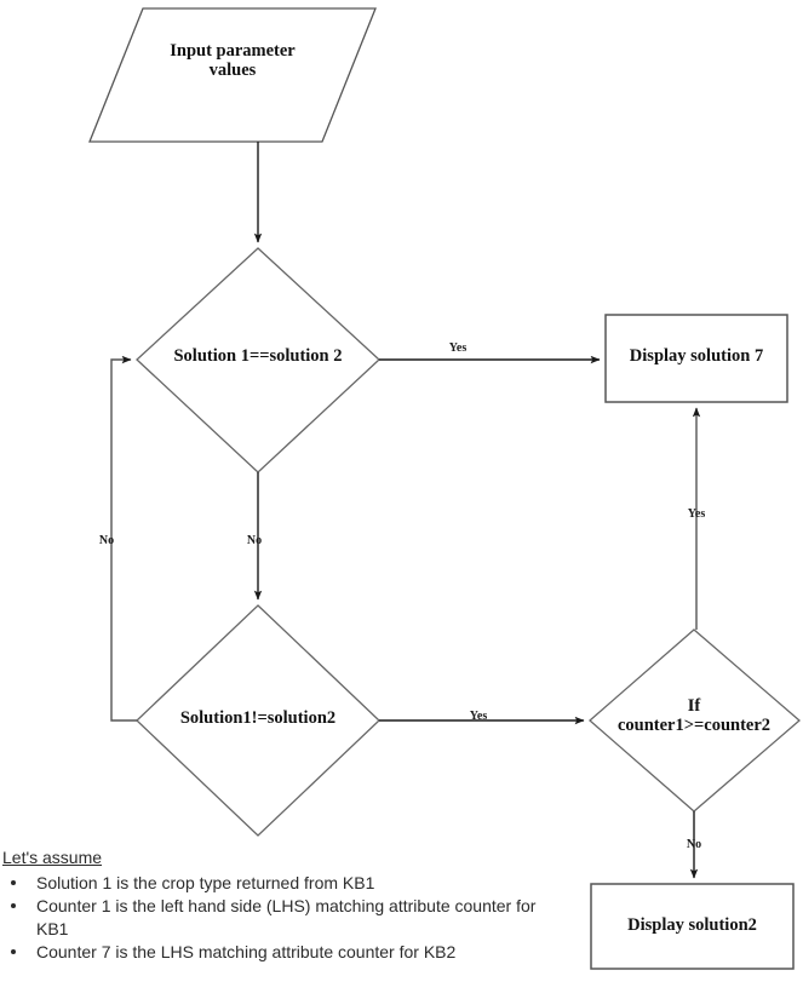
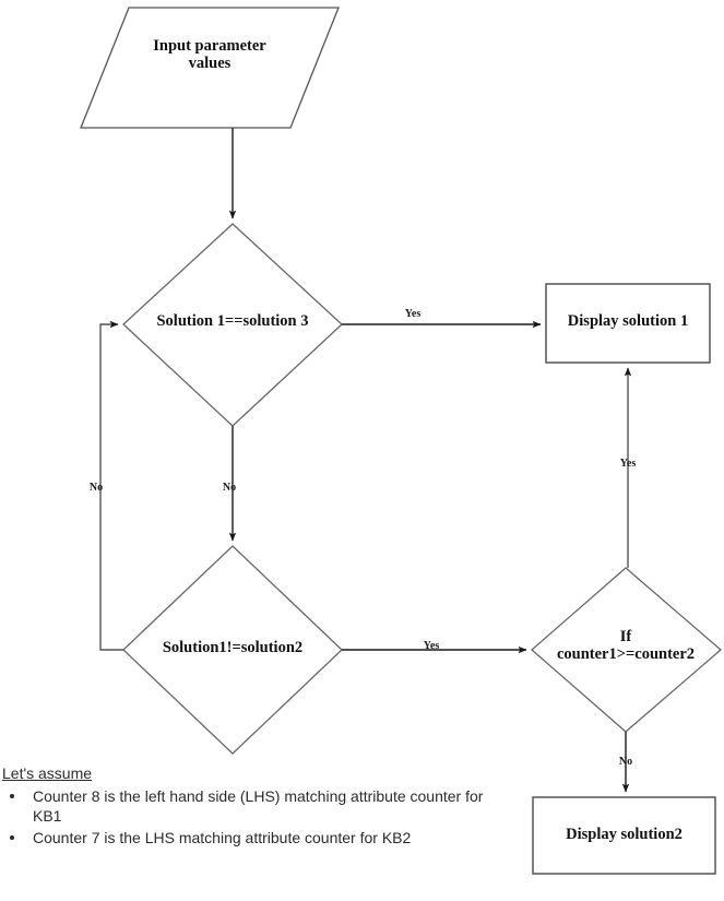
  Input parameter
  values
- Solution 1==solution 2
+ Solution 1==solution 3
- Display solution 7
+ Display solution 1
  Solution1!=solution2
  If
  counter1>=counter2
  Display solution2
  Yes
  No
  No
  Yes
  Yes
  No
  Let's assume
- Solution 1 is the crop type returned from KB1
- Counter 1 is the left hand side (LHS) matching attribute counter for KB1
+ Counter 8 is the left hand side (LHS) matching attribute counter for KB1
  Counter 7 is the LHS matching attribute counter for KB2
